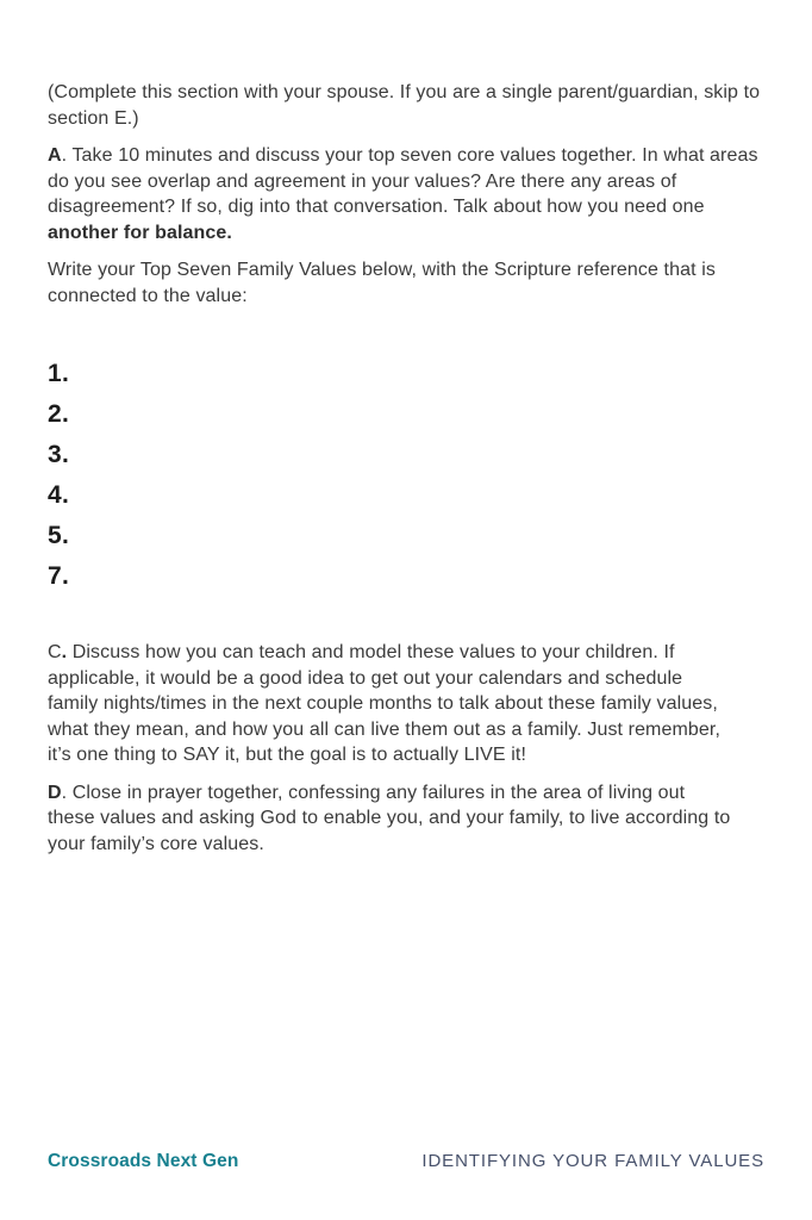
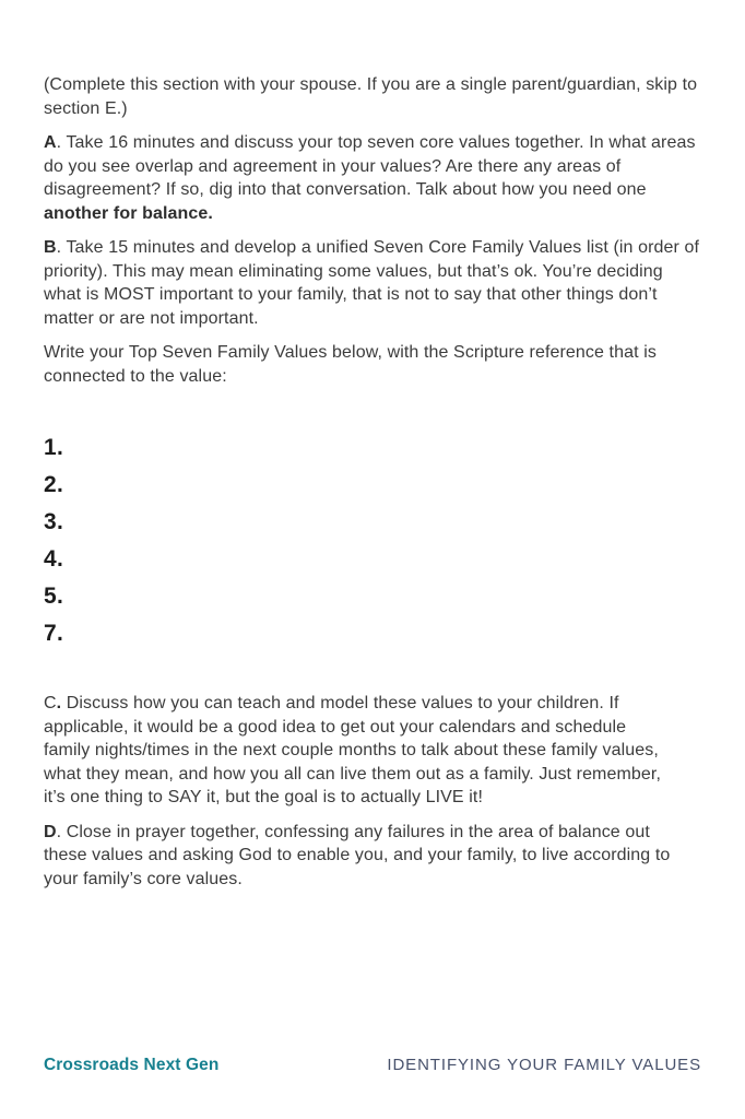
  (Complete this section with your spouse. If you are a single parent/guardian, skip to section E.)
- A. Take 10 minutes and discuss your top seven core values together. In what areas do you see overlap and agreement in your values? Are there any areas of disagreement? If so, dig into that conversation. Talk about how you need one another for balance.
+ A. Take 16 minutes and discuss your top seven core values together. In what areas do you see overlap and agreement in your values? Are there any areas of disagreement? If so, dig into that conversation. Talk about how you need one another for balance.
+ B. Take 15 minutes and develop a unified Seven Core Family Values list (in order of priority). This may mean eliminating some values, but that’s ok. You’re deciding what is MOST important to your family, that is not to say that other things don’t matter or are not important.
  Write your Top Seven Family Values below, with the Scripture reference that is connected to the value:
  1.
  2.
  3.
  4.
  5.
  7.
  C. Discuss how you can teach and model these values to your children. If applicable, it would be a good idea to get out your calendars and schedule family nights/times in the next couple months to talk about these family values, what they mean, and how you all can live them out as a family. Just remember, it’s one thing to SAY it, but the goal is to actually LIVE it!
- D. Close in prayer together, confessing any failures in the area of living out these values and asking God to enable you, and your family, to live according to your family’s core values.
+ D. Close in prayer together, confessing any failures in the area of balance out these values and asking God to enable you, and your family, to live according to your family’s core values.
  Crossroads Next Gen
  IDENTIFYING YOUR FAMILY VALUES
